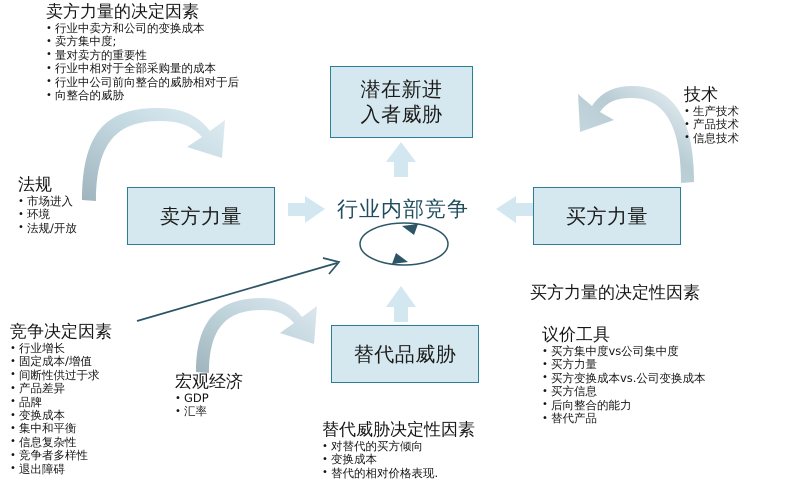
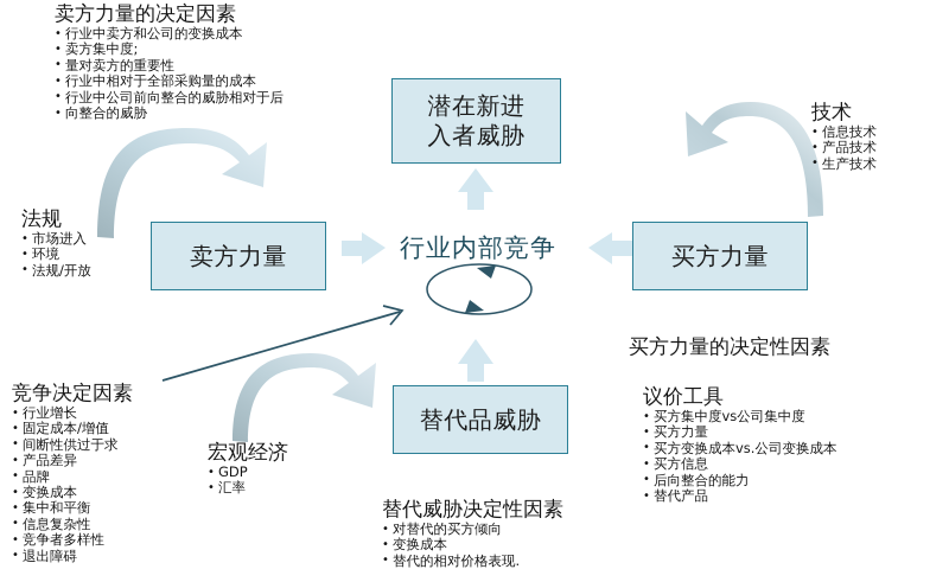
  潜在新进
  入者威胁
  卖方力量
  买方力量
  替代品威胁
  行业内部竞争
  卖方力量的决定因素
  行业中卖方和公司的变换成本
  卖方集中度;
  量对卖方的重要性
  行业中相对于全部采购量的成本
  行业中公司前向整合的威胁相对于后
  向整合的威胁
  法规
  市场进入
  环境
  法规/开放
  竞争决定因素
  行业增长
  固定成本/增值
  间断性供过于求
  产品差异
  品牌
  变换成本
  集中和平衡
  信息复杂性
  竞争者多样性
  退出障碍
  宏观经济
  GDP
  汇率
  替代威胁决定性因素
  对替代的买方倾向
  变换成本
  替代的相对价格表现.
  技术
- 生产技术
+ 信息技术
  产品技术
- 信息技术
+ 生产技术
  买方力量的决定性因素
  议价工具
  买方集中度vs公司集中度
  买方力量
  买方变换成本vs.公司变换成本
  买方信息
  后向整合的能力
  替代产品
